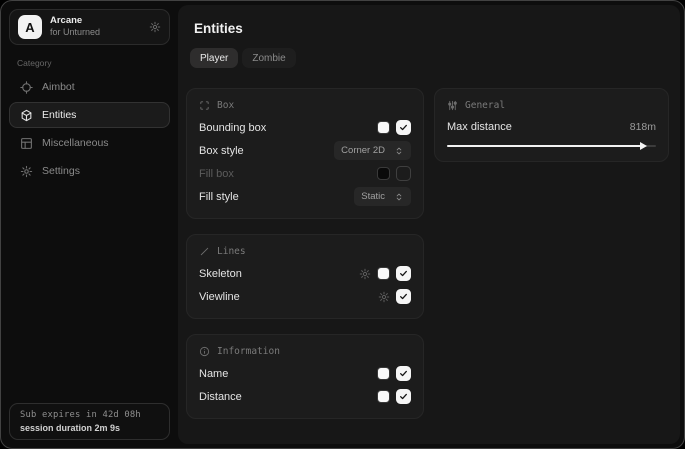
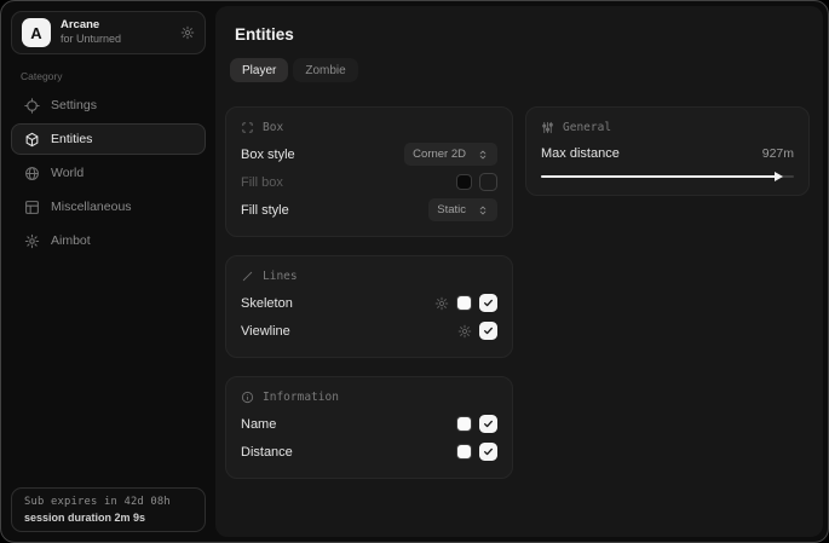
  A
  Arcane
  for Unturned
  Category
- Aimbot
+ Settings
  Entities
+ World
  Miscellaneous
- Settings
+ Aimbot
  Sub expires in 42d 08h
  session duration 2m 9s
  Entities
  Player
  Zombie
  Box
- Bounding box
  Box style
  Corner 2D
  Fill box
  Fill style
  Static
  Lines
  Skeleton
  Viewline
  Information
  Name
  Distance
  General
  Max distance
- 818m
+ 927m
